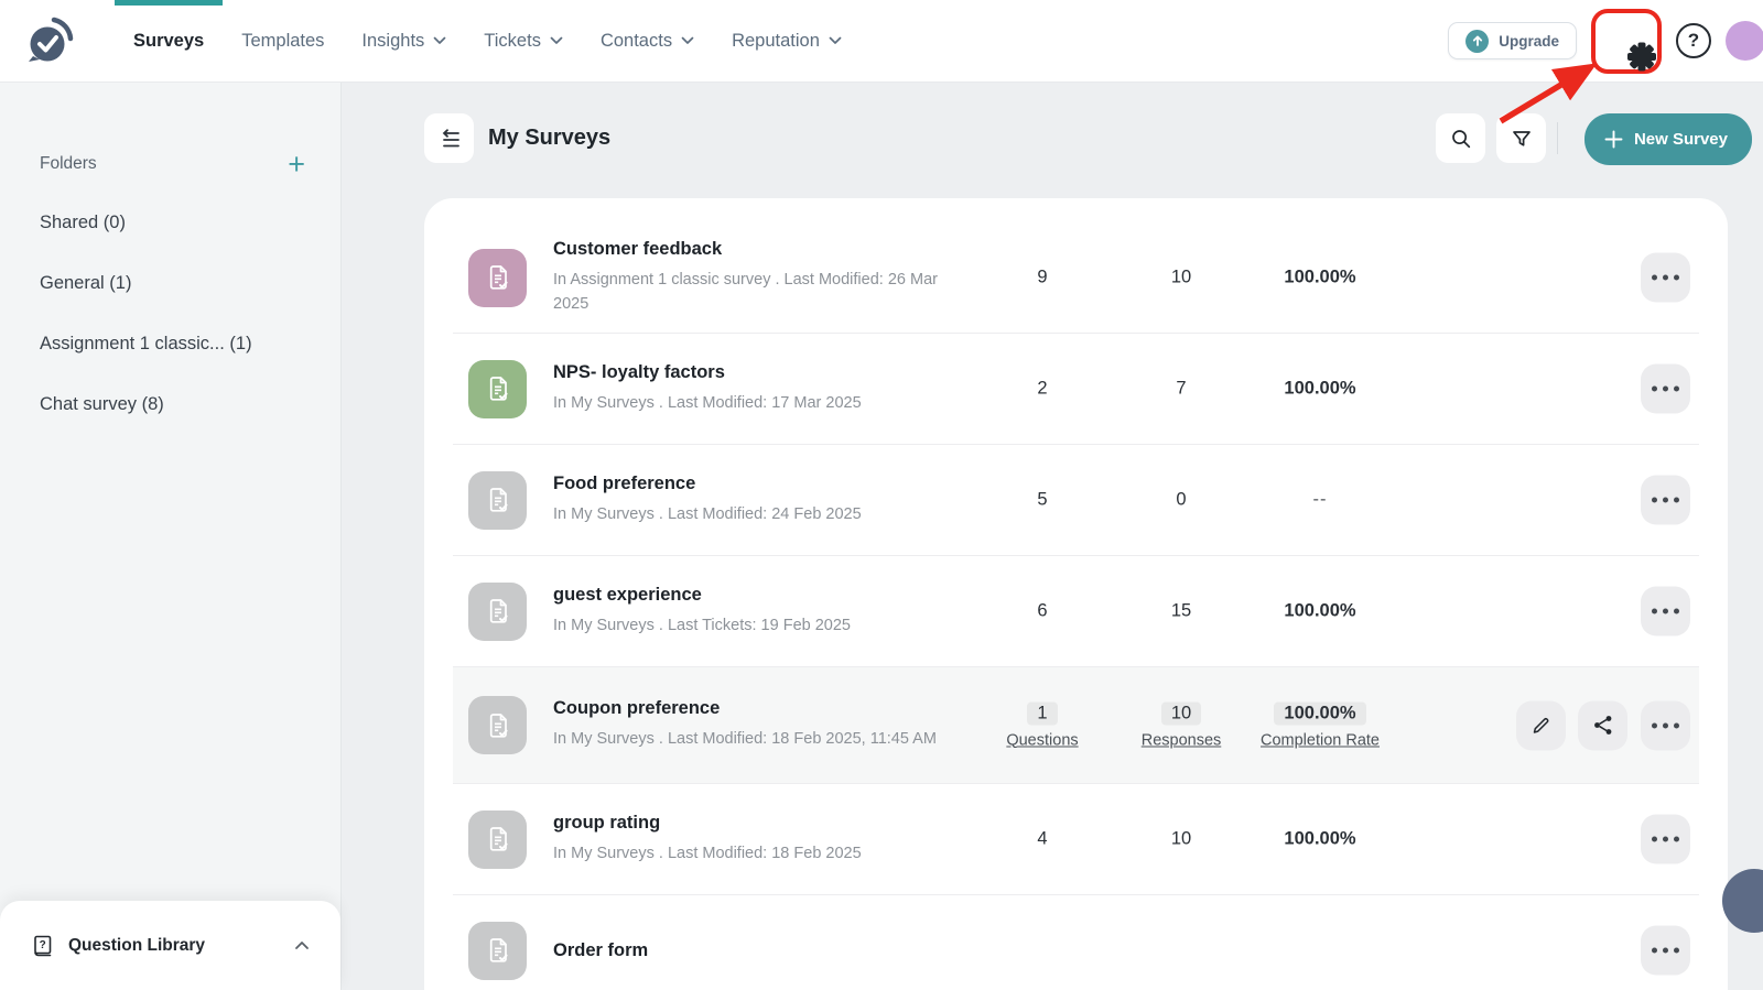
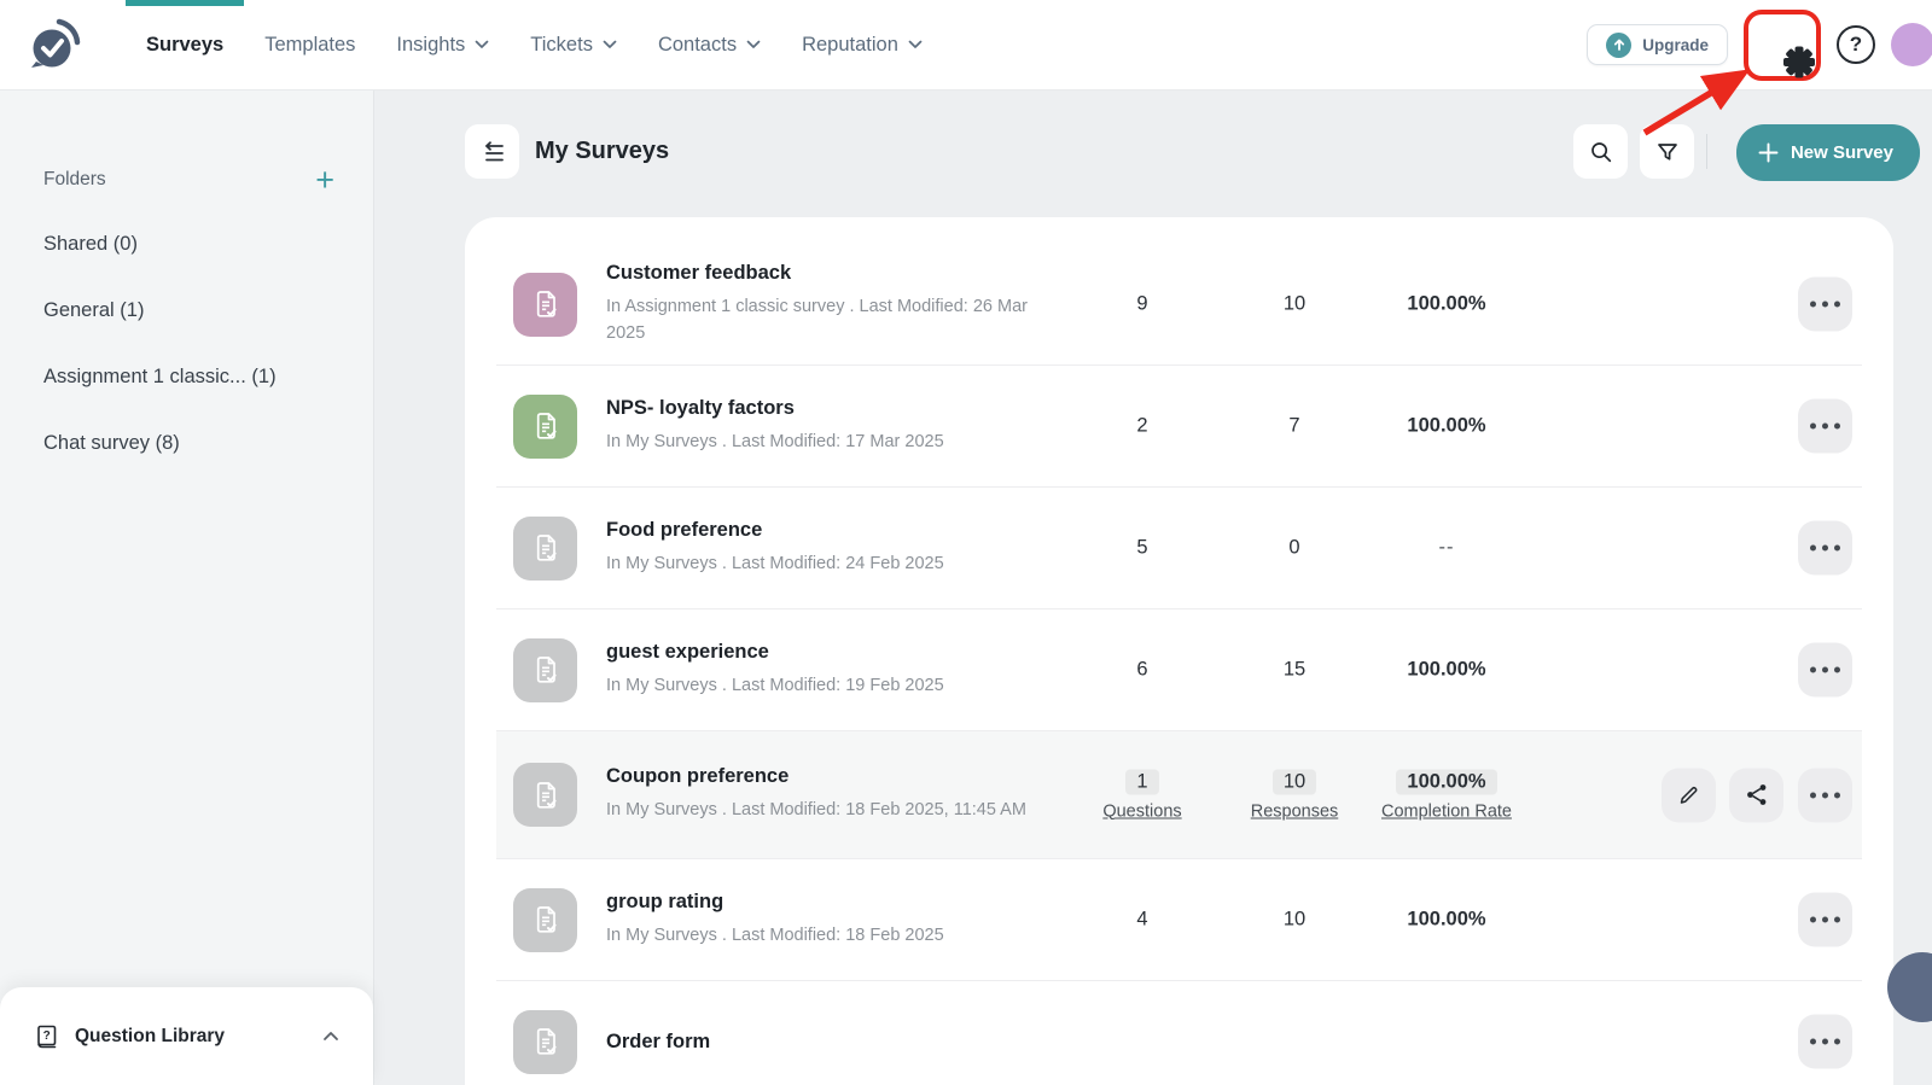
  Surveys
  Templates
  Insights
  Tickets
  Contacts
  Reputation
  Upgrade
  ?
  Folders
  +
  Shared (0)
  General (1)
  Assignment 1 classic... (1)
  Chat survey (8)
  ?
  Question Library
  My Surveys
  New Survey
  Customer feedback
  In Assignment 1 classic survey . Last Modified: 26 Mar 2025
  9
  10
  100.00%
  NPS- loyalty factors
  In My Surveys . Last Modified: 17 Mar 2025
  2
  7
  100.00%
  Food preference
  In My Surveys . Last Modified: 24 Feb 2025
  5
  0
  --
  guest experience
- In My Surveys . Last Tickets: 19 Feb 2025
+ In My Surveys . Last Modified: 19 Feb 2025
  6
  15
  100.00%
  Coupon preference
  In My Surveys . Last Modified: 18 Feb 2025, 11:45 AM
  1
  Questions
  10
  Responses
  100.00%
  Completion Rate
  group rating
  In My Surveys . Last Modified: 18 Feb 2025
  4
  10
  100.00%
  Order form
